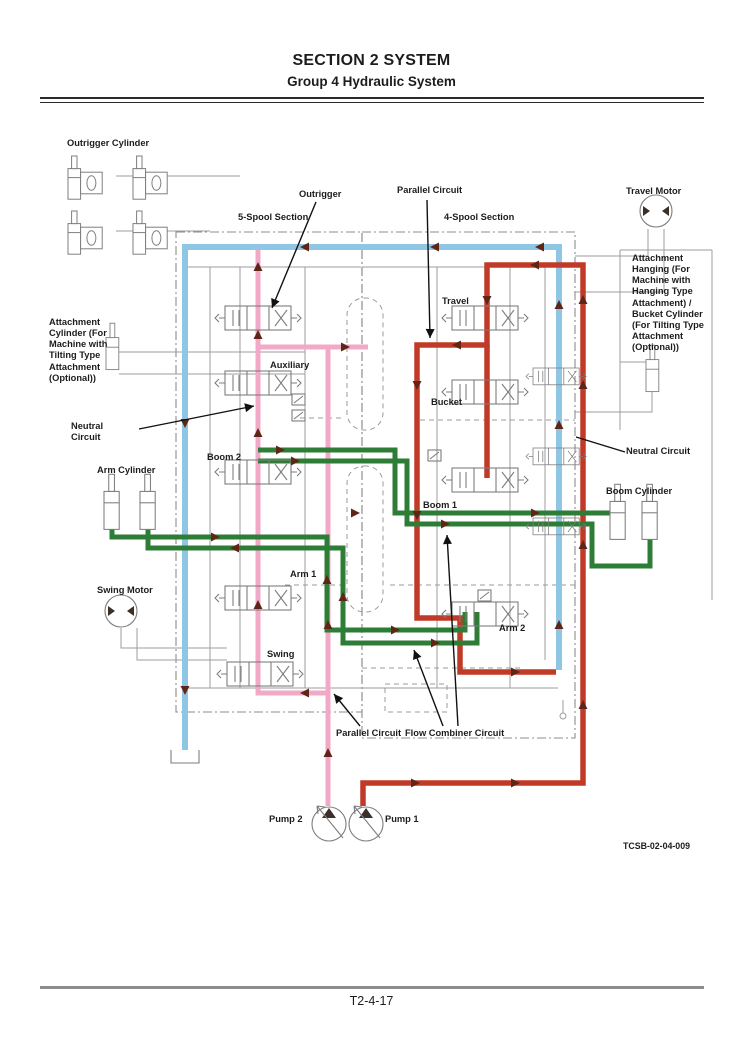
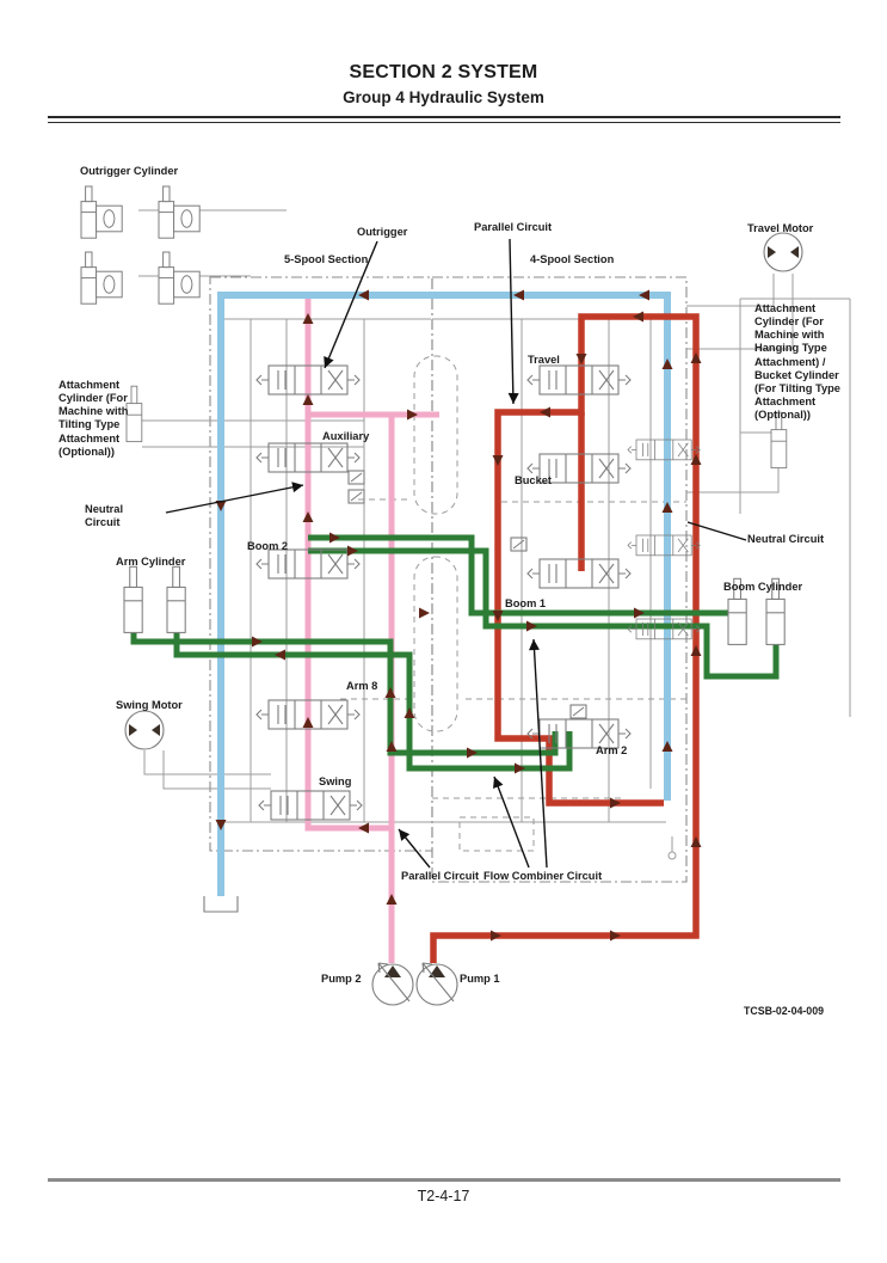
  SECTION 2 SYSTEM
  Group 4 Hydraulic System
  Outrigger Cylinder
  5-Spool Section
  Outrigger
  Parallel Circuit
  4-Spool Section
  Travel Motor
- Attachment Hanging (For Machine with Hanging Type Attachment) / Bucket Cylinder (For Tilting Type Attachment (Optional))
+ Attachment Cylinder (For Machine with Hanging Type Attachment) / Bucket Cylinder (For Tilting Type Attachment (Optional))
  Attachment Cylinder (For Machine with Tilting Type Attachment (Optional))
  Travel
  Auxiliary
  Bucket
  Neutral Circuit
  Boom 2
  Arm Cylinder
  Neutral Circuit
  Boom 1
  Boom Cylinder
- Arm 1
+ Arm 8
  Swing Motor
  Arm 2
  Swing
  Parallel Circuit
  Flow Combiner Circuit
  Pump 2
  Pump 1
  TCSB-02-04-009
  T2-4-17
